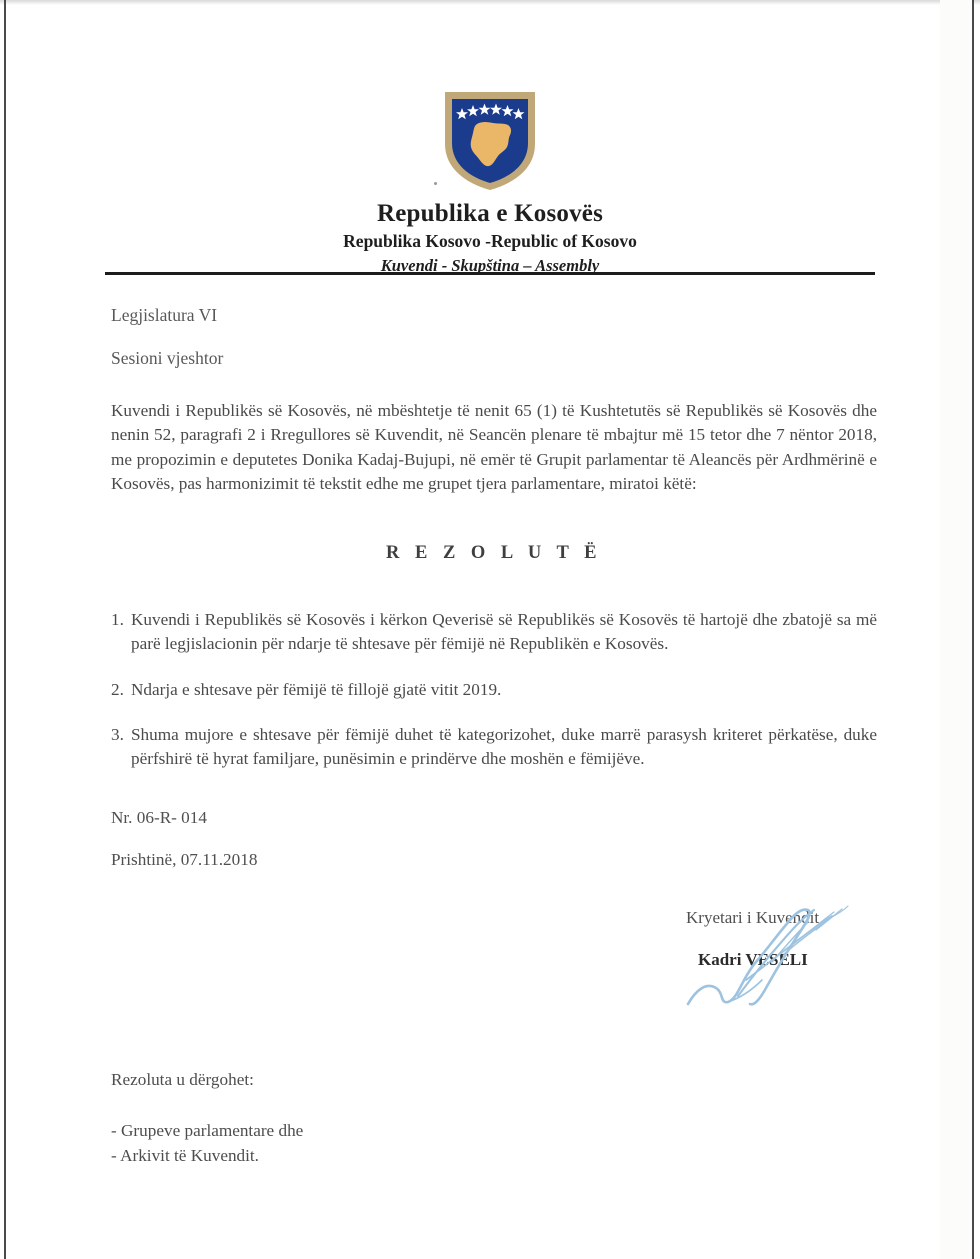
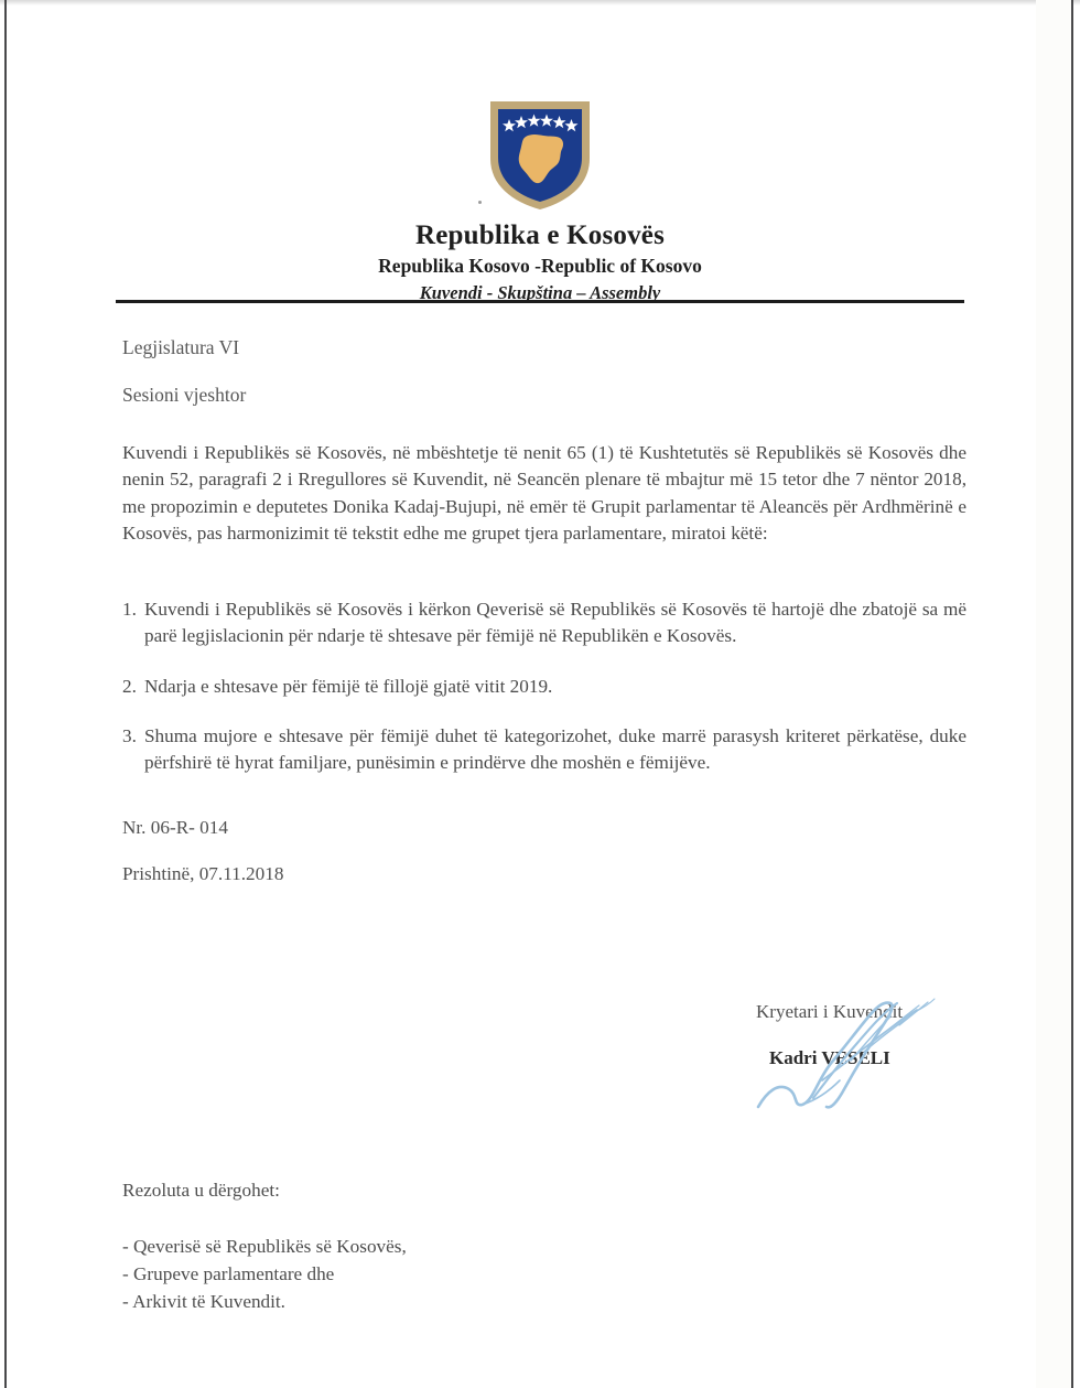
  Republika e Kosovës
  Republika Kosovo -Republic of Kosovo
  Kuvendi - Skupština – Assembly
  Legjislatura VI
  Sesioni vjeshtor
  Kuvendi i Republikës së Kosovës, në mbështetje të nenit 65 (1) të Kushtetutës së Republikës së Kosovës dhe nenin 52, paragrafi 2 i Rregullores së Kuvendit, në Seancën plenare të mbajtur më 15 tetor dhe 7 nëntor 2018, me propozimin e deputetes Donika Kadaj-Bujupi, në emër të Grupit parlamentar të Aleancës për Ardhmërinë e Kosovës, pas harmonizimit të tekstit edhe me grupet tjera parlamentare, miratoi këtë:
- R E Z O L U T Ë
  1.
  Kuvendi i Republikës së Kosovës i kërkon Qeverisë së Republikës së Kosovës të hartojë dhe zbatojë sa më parë legjislacionin për ndarje të shtesave për fëmijë në Republikën e Kosovës.
  2.
  Ndarja e shtesave për fëmijë të fillojë gjatë vitit 2019.
  3.
  Shuma mujore e shtesave për fëmijë duhet të kategorizohet, duke marrë parasysh kriteret përkatëse, duke përfshirë të hyrat familjare, punësimin e prindërve dhe moshën e fëmijëve.
  Nr. 06-R- 014
  Prishtinë, 07.11.2018
  Kryetari i Kuvenit
  Kadri VEELI
  Rezoluta u dërgohet:
+ - Qeverisë së Republikës së Kosovës,
  - Grupeve parlamentare dhe
  - Arkivit të Kuvendit.
